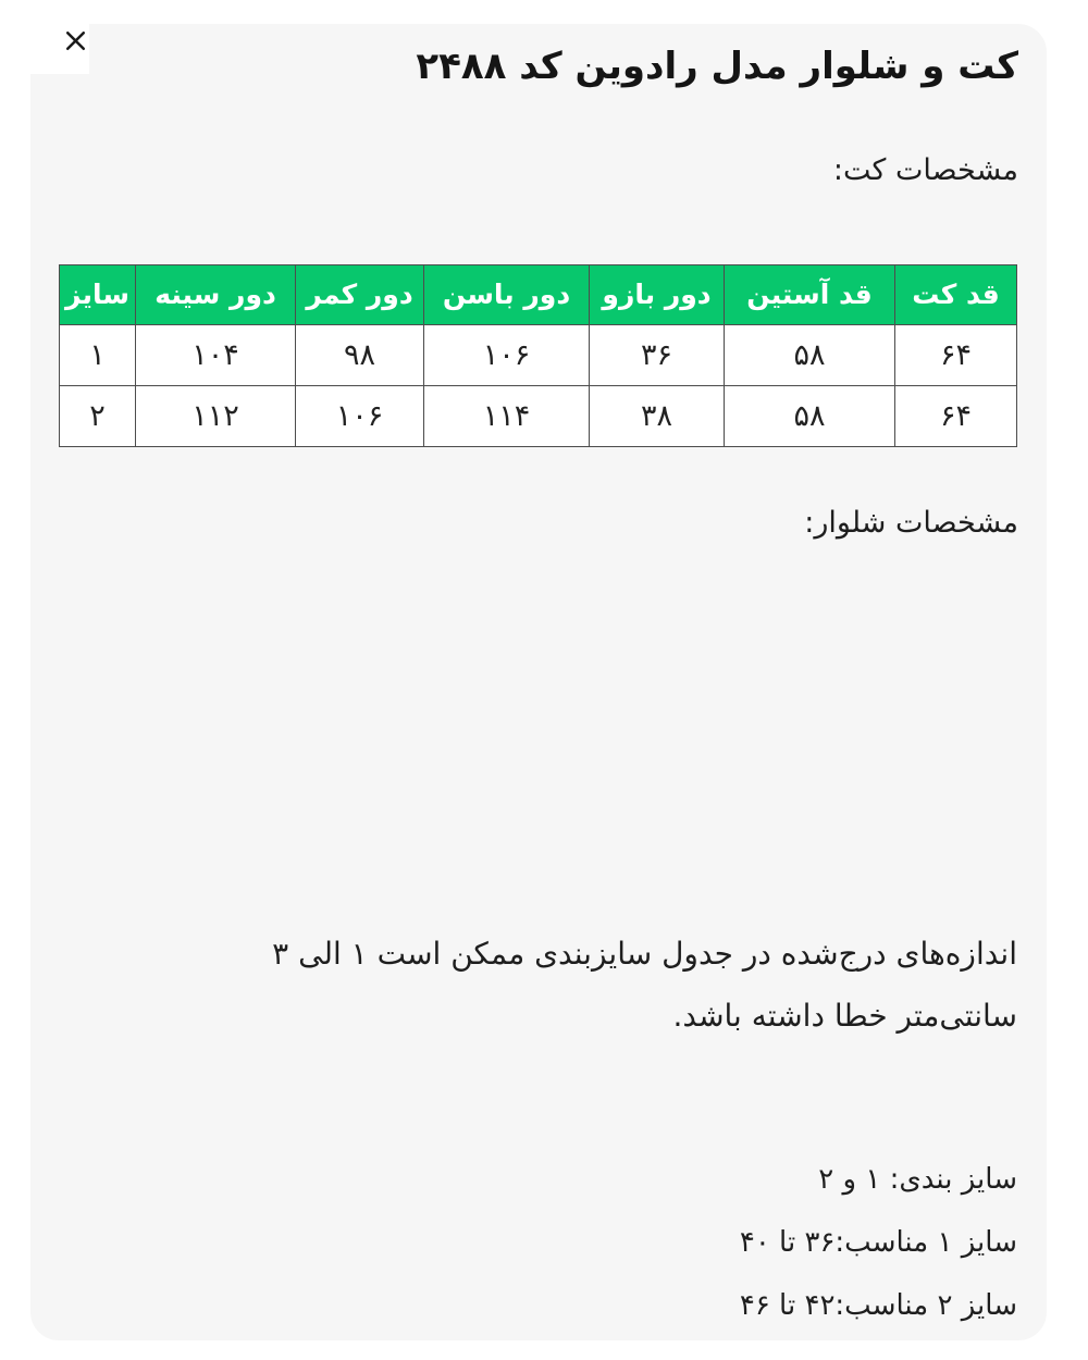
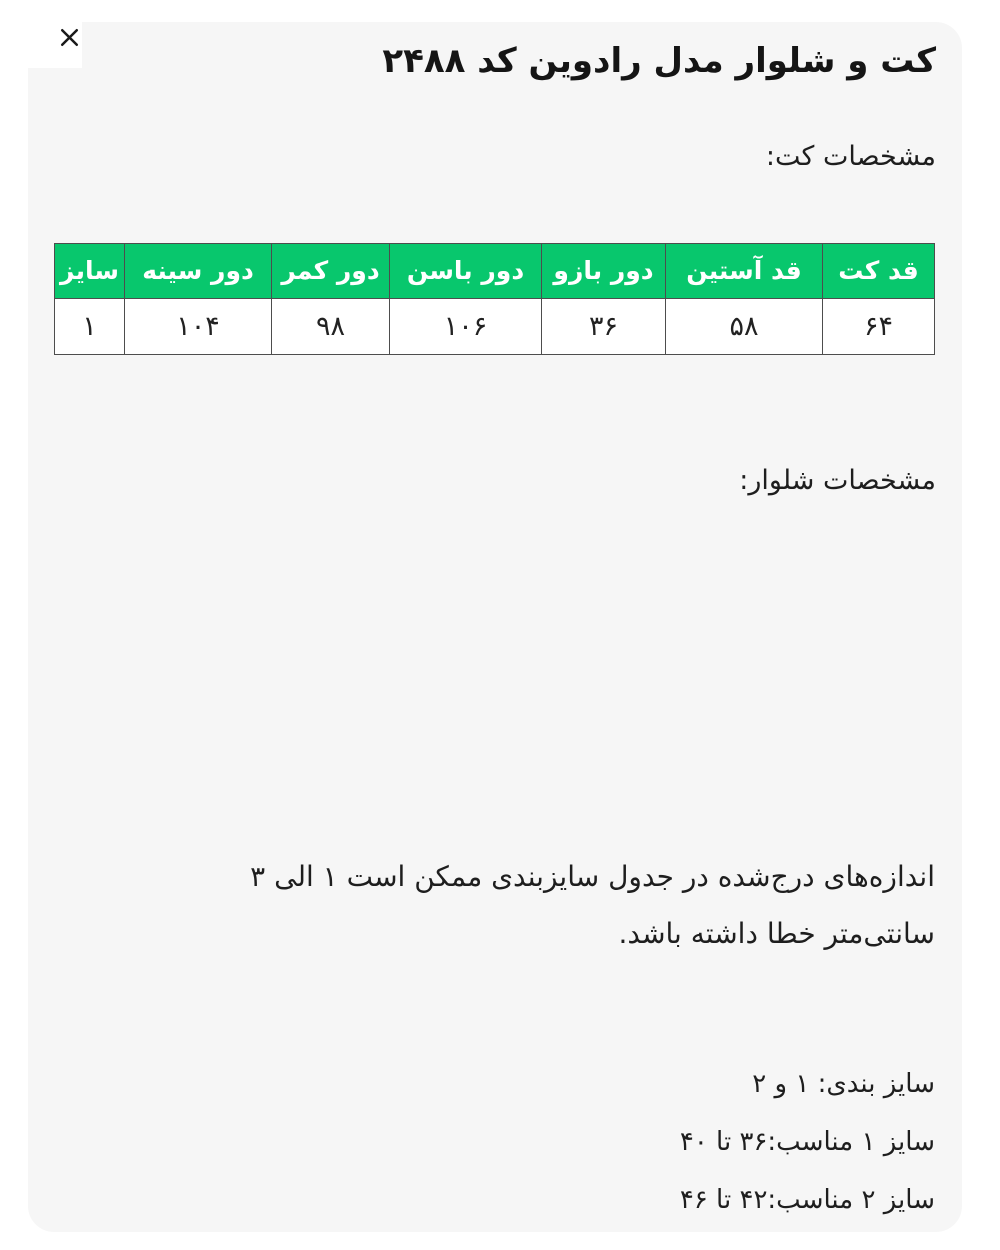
  کت و شلوار مدل رادوین کد ۲۴۸۸
  مشخصات کت:
  قد کت	قد آستین	دور بازو	دور باسن	دور کمر	دور سینه	سایز
  ۶۴	۵۸	۳۶	۱۰۶	۹۸	۱۰۴	۱
- ۶۴	۵۸	۳۸	۱۱۴	۱۰۶	۱۱۲	۲
  مشخصات شلوار:
  اندازه‌های درج‌شده در جدول سایزبندی ممکن است ۱ الی ۳
  سانتی‌متر خطا داشته باشد.
  سایز بندی: ۱ و ۲
  سایز ۱ مناسب:۳۶ تا ۴۰
  سایز ۲ مناسب:۴۲ تا ۴۶
